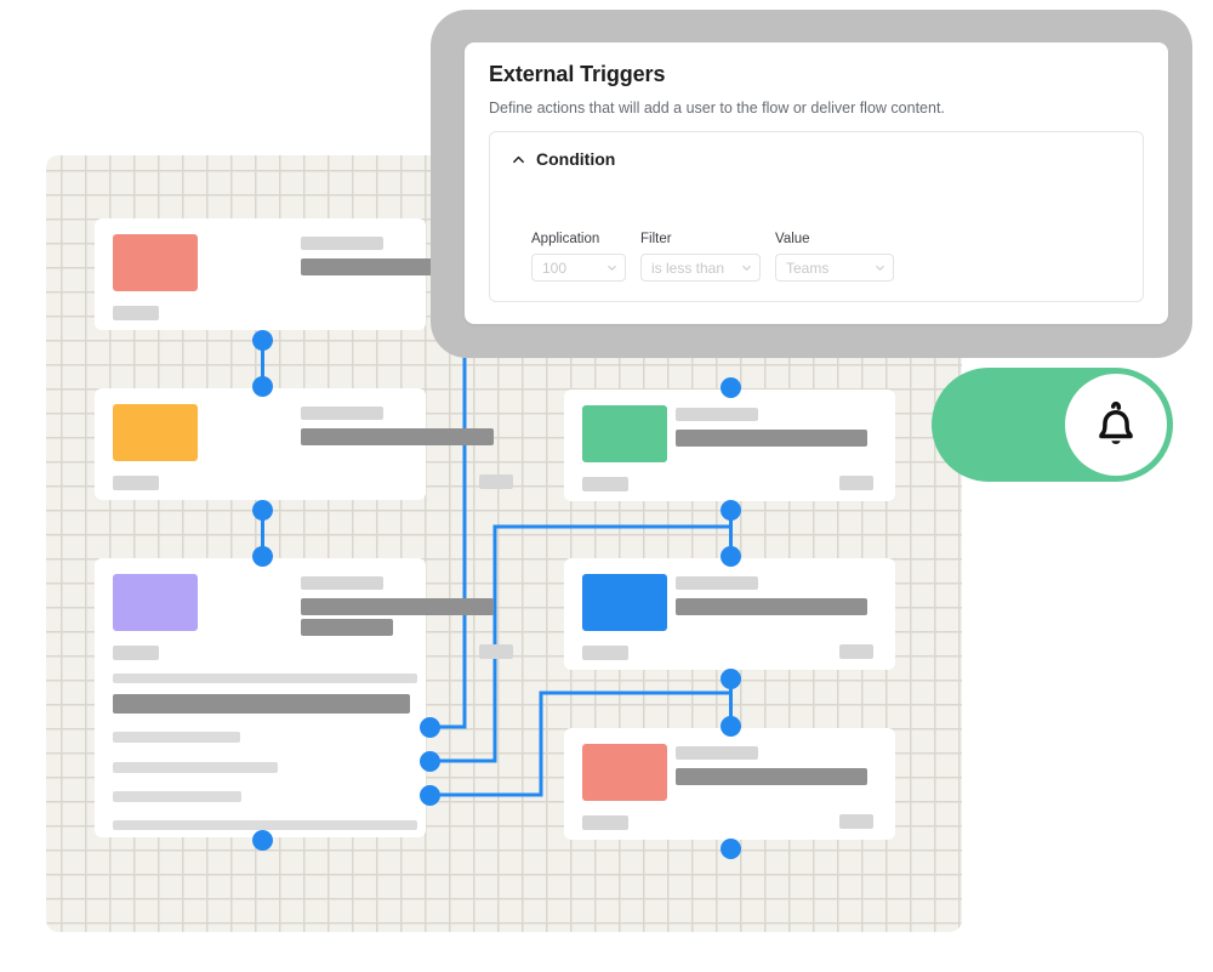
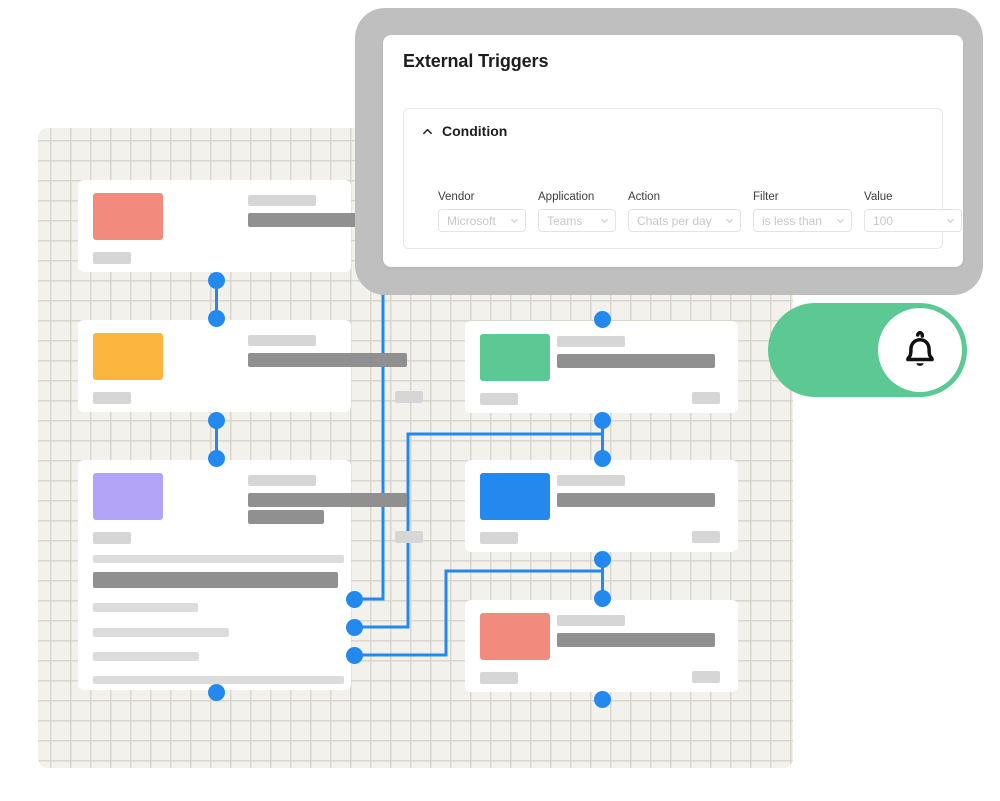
  External Triggers
- Define actions that will add a user to the flow or deliver flow content.
  Condition
+ Vendor
+ Microsoft
  Application
- 100
+ Teams
+ Action
+ Chats per day
  Filter
  is less than
  Value
- Teams
+ 100
